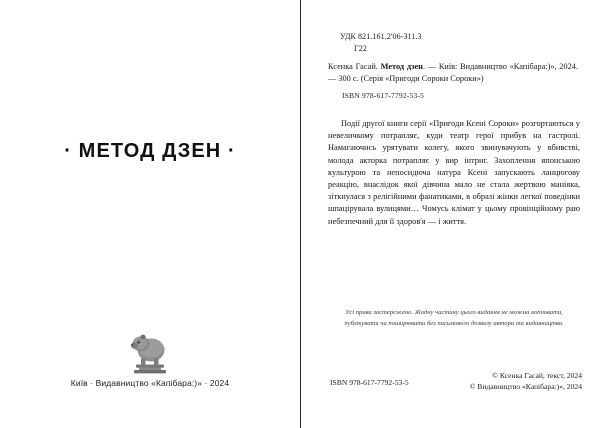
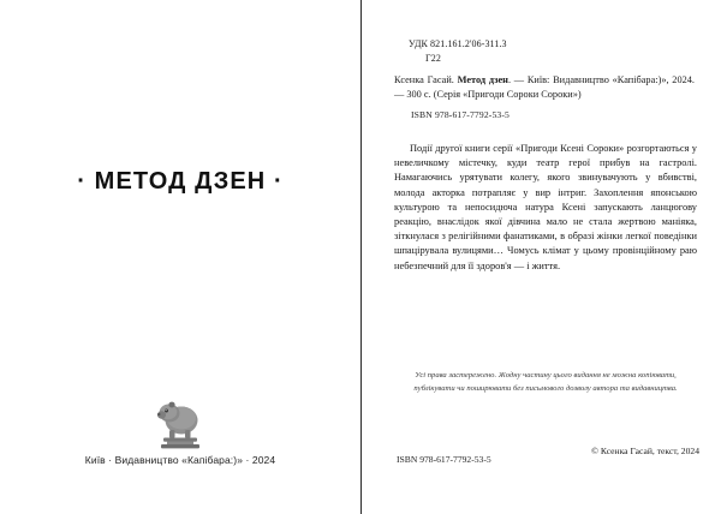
  · МЕТОД ДЗЕН ·
  Київ · Видавництво «Капібара:)» · 2024
  УДК 821.161.2'06-311.3
  Г22
  Ксенка Гасай. Метод дзен. — Київ: Видавництво «Капібара:)», 2024. — 300 с. (Серія «Пригоди Сороки Сороки»)
  ISBN 978-617-7792-53-5
- Події другої книги серії «Пригоди Ксені Сороки» розгортаються у невеличкому потрапляє, куди театр герої прибув на гастролі. Намагаючись урятувати колегу, якого звинувачують у вбивстві, молода акторка потрапляє у вир інтриг. Захоплення японською культурою та непосидюча натура Ксені запускають ланцюгову реакцію, внаслідок якої дівчина мало не стала жертвою маніяка, зіткнулася з релігійними фанатиками, в образі жінки легкої поведінки шпацірувала вулицями… Чомусь клімат у цьому провінційному раю небезпечний для її здоров'я — і життя.
+ Події другої книги серії «Пригоди Ксені Сороки» розгортаються у невеличкому містечку, куди театр герої прибув на гастролі. Намагаючись урятувати колегу, якого звинувачують у вбивстві, молода акторка потрапляє у вир інтриг. Захоплення японською культурою та непосидюча натура Ксені запускають ланцюгову реакцію, внаслідок якої дівчина мало не стала жертвою маніяка, зіткнулася з релігійними фанатиками, в образі жінки легкої поведінки шпацірувала вулицями… Чомусь клімат у цьому провінційному раю небезпечний для її здоров'я — і життя.
  ISBN 978-617-7792-53-5
  © Ксенка Гасай, текст, 2024
- © Видавництво «Капібара:)», 2024
